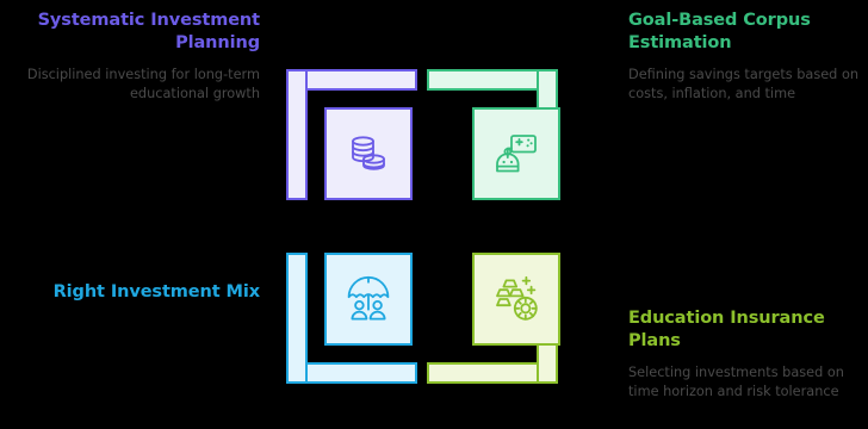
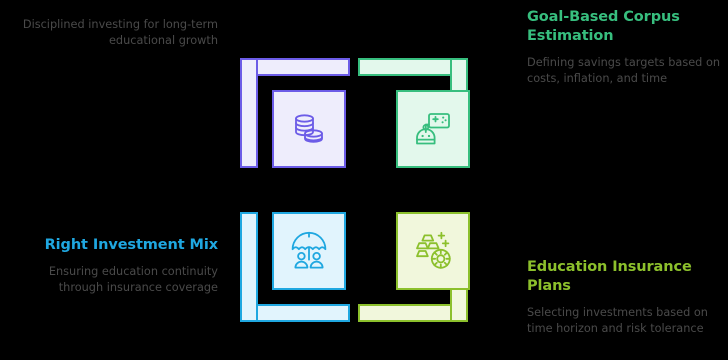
- Systematic Investment Planning
  Disciplined investing for long-term educational growth
  Goal-Based Corpus Estimation
  Defining savings targets based on costs, inflation, and time
  Right Investment Mix
+ Ensuring education continuity through insurance coverage
  Education Insurance Plans
  Selecting investments based on time horizon and risk tolerance
